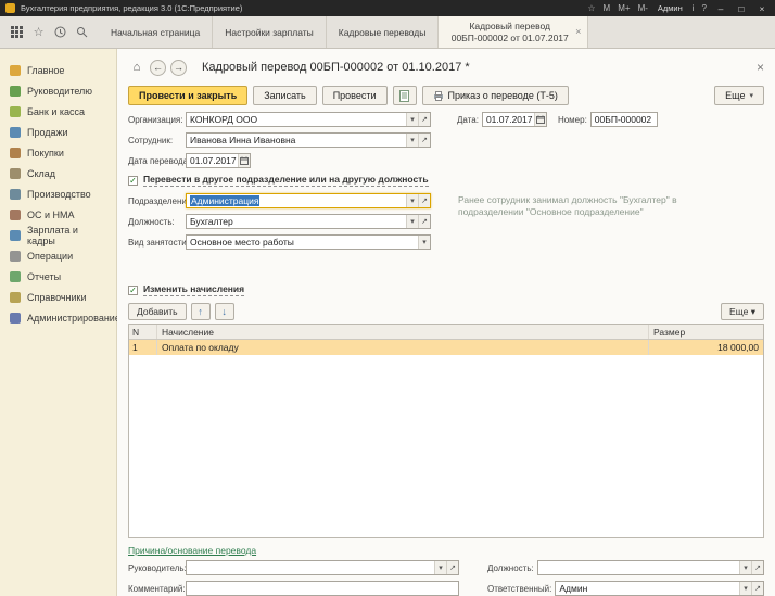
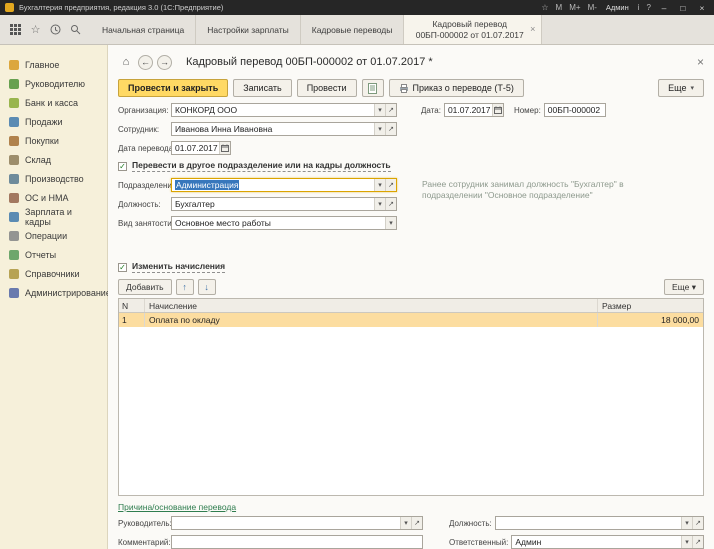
  Бухгалтерия предприятия, редакция 3.0 (1С:Предприятие)
  ☆
  M
  M+
  M-
  Админ
  i
  ?
  –
  □
  ×
  ☆
  Начальная страница
  Настройки зарплаты
  Кадровые переводы
  Кадровый перевод 00БП-000002 от 01.07.2017
  ×
  Главное
  Руководителю
  Банк и касса
  Продажи
  Покупки
  Склад
  Производство
  ОС и НМА
  Зарплата и кадры
  Операции
  Отчеты
  Справочники
  Администрировани
  ⌂
  ←
  →
- Кадровый перевод 00БП-000002 от 01.10.2017 *
+ Кадровый перевод 00БП-000002 от 01.07.2017 *
  ×
  Провести и закрыть
  Записать
  Провести
  Приказ о переводе (Т-5)
  Еще
  Организация:
  КОНКОРД ООО
  Дата:
  01.07.2017
  Номер:
  00БП-000002
  Сотрудник:
  Иванова Инна Ивановна
  Дата перевод
  01.07.2017
  ✓
- Перевести в другое подразделение или на другую должность
+ Перевести в другое подразделение или на кадры должность
  Подразделени
  Администрация
  Должность:
  Бухгалтер
  Вид занятости
  Основное место работы
  Ранее сотрудник занимал должность "Бухгалтер" в подразделении "Основное подразделение"
  ✓
  Изменить начисления
  Добавить
  ↑
  ↓
  Еще
  ▾
  N
  Начисление
  Размер
  1
  Оплата по окладу
  18 000,00
  Причина/основание перевода
  Руководитель
  Должность:
  Комментарий:
  Ответственный:
  Админ
